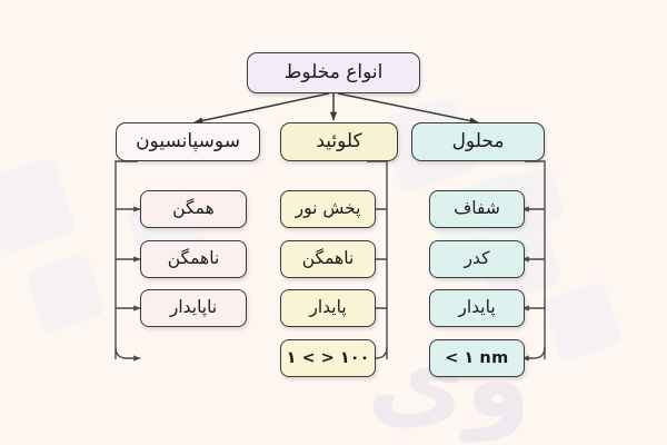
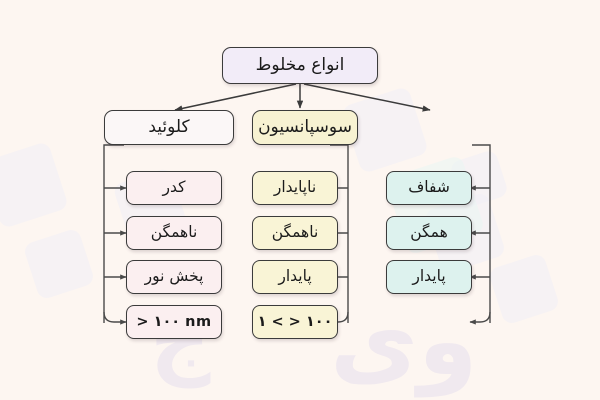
  وی
+ ج
  انواع مخلوط
- سوسپانسیون
+ کلوئید
- همگن
+ کدر
  ناهمگن
- ناپایدار
+ پخش نور
+ > ۱۰۰ nm
- کلوئید
+ سوسپانسیون
- پخش نور
+ ناپایدار
  ناهمگن
  پایدار
  ۱ < > ۱۰۰
- محلول
  شفاف
- کدر
+ همگن
  پایدار
- < ۱ nm
